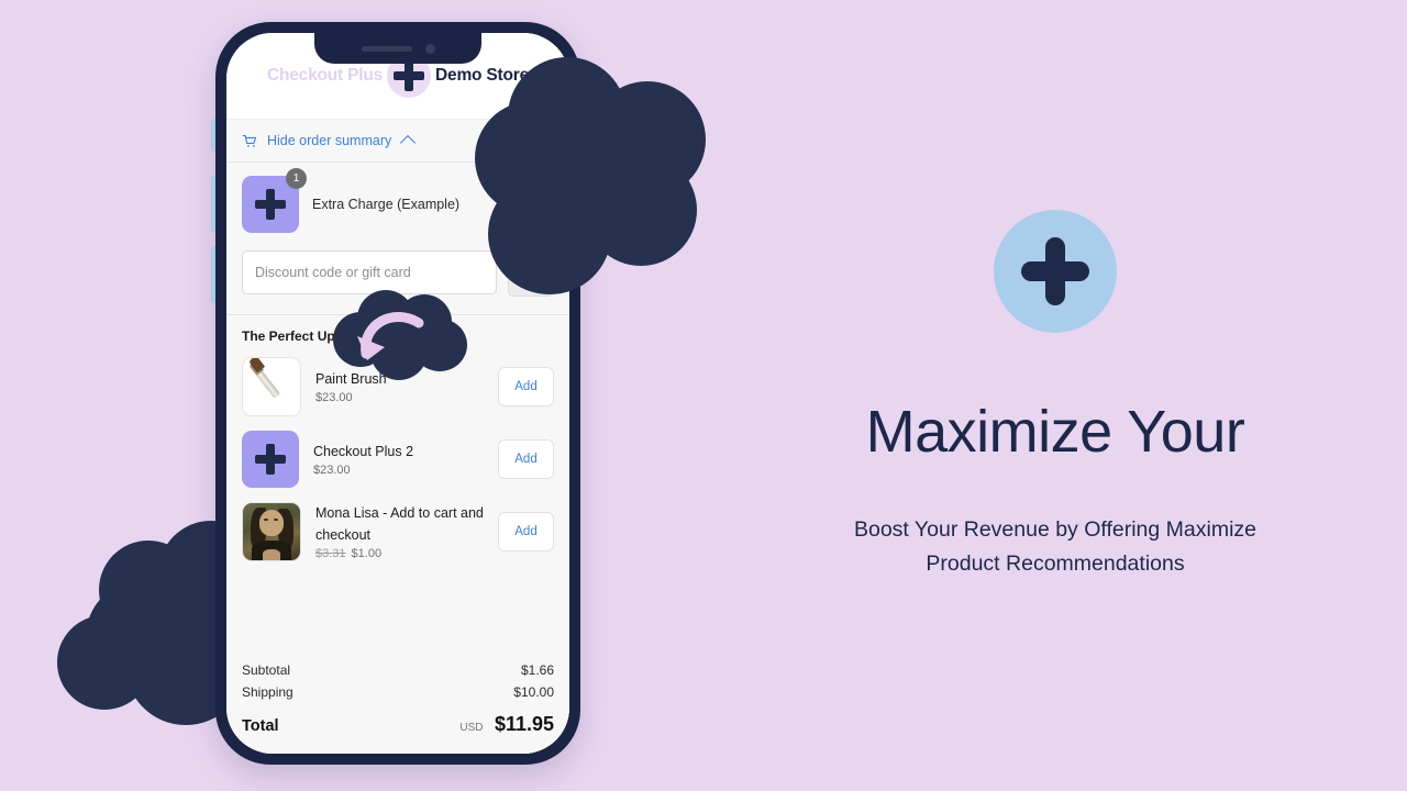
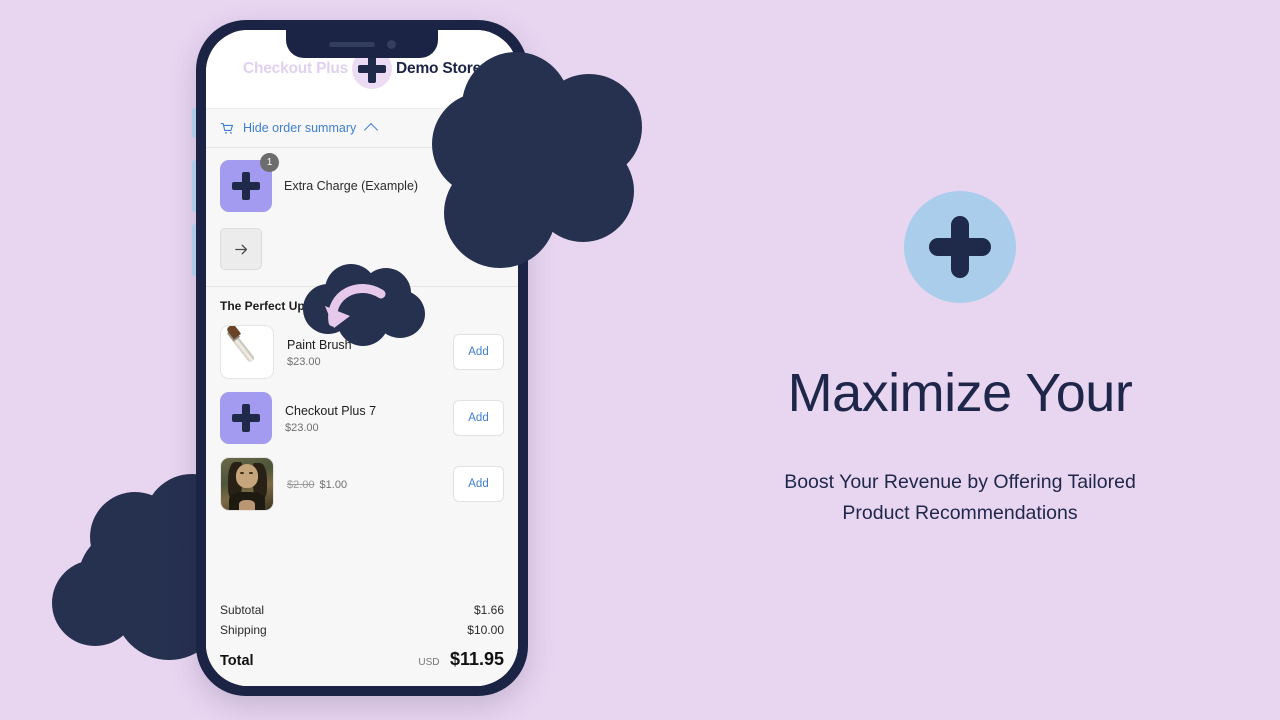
  Checkout Plus
  Demo Stor
  Hide order summary
  1
  Extra Charge (Example)
- Discount code or gift card
  The Perfect Up
  Paint Brush
  $23.00
  Add
- Checkout Plus 2
+ Checkout Plus 7
  $23.00
  Add
- Mona Lisa - Add to cart and checkout
- $3.31 $1.00
+ $2.00 $1.00
  Add
  Subtotal
  $1.66
  Shipping
  $10.00
  Total
  USD $11.95
  Maximize Your
- Boost Your Revenue by Offering Maximize
+ Boost Your Revenue by Offering Tailored
  Product Recommendations
